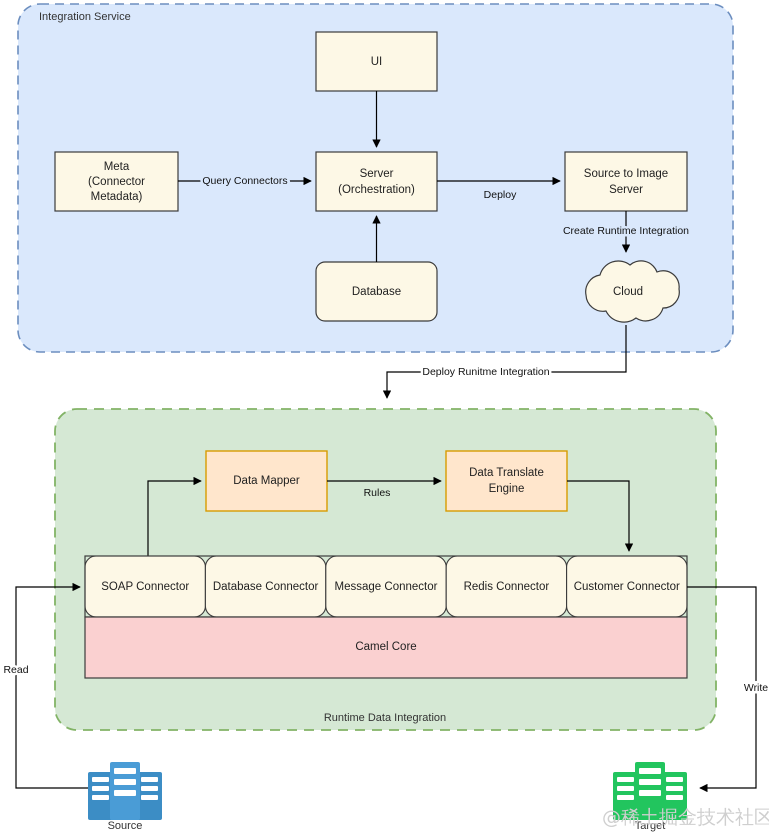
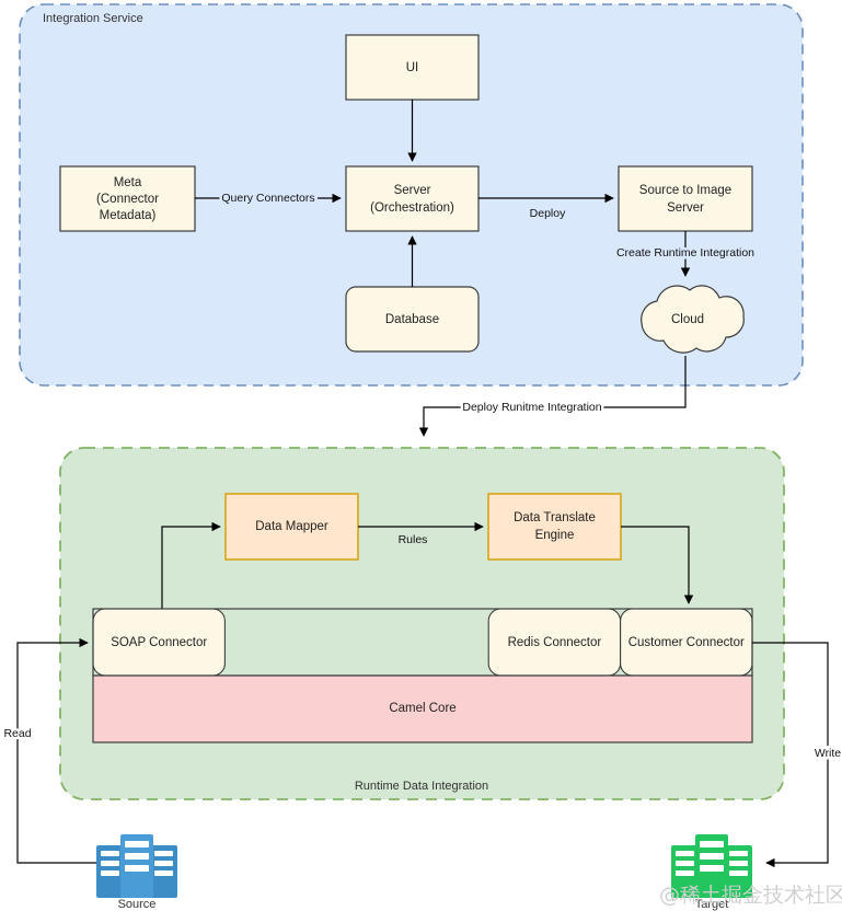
  Integration Service
  UI
  Meta
  (Connector
  Metadata)
  Server
  (Orchestration)
  Source to Image
  Server
  Database
  Cloud
  Query Connectors
  Deploy
  Create Runtime Integration
  Deploy Runitme Integration
  Runtime Data Integration
  Data Mapper
  Data Translate
  Engine
  Rules
  SOAP Connector
- Database Connector
- Message Connector
  Redis Connector
  Customer Connector
  Camel Core
  Read
  Write
  Source
  Target
  @稀土掘金技术社区
